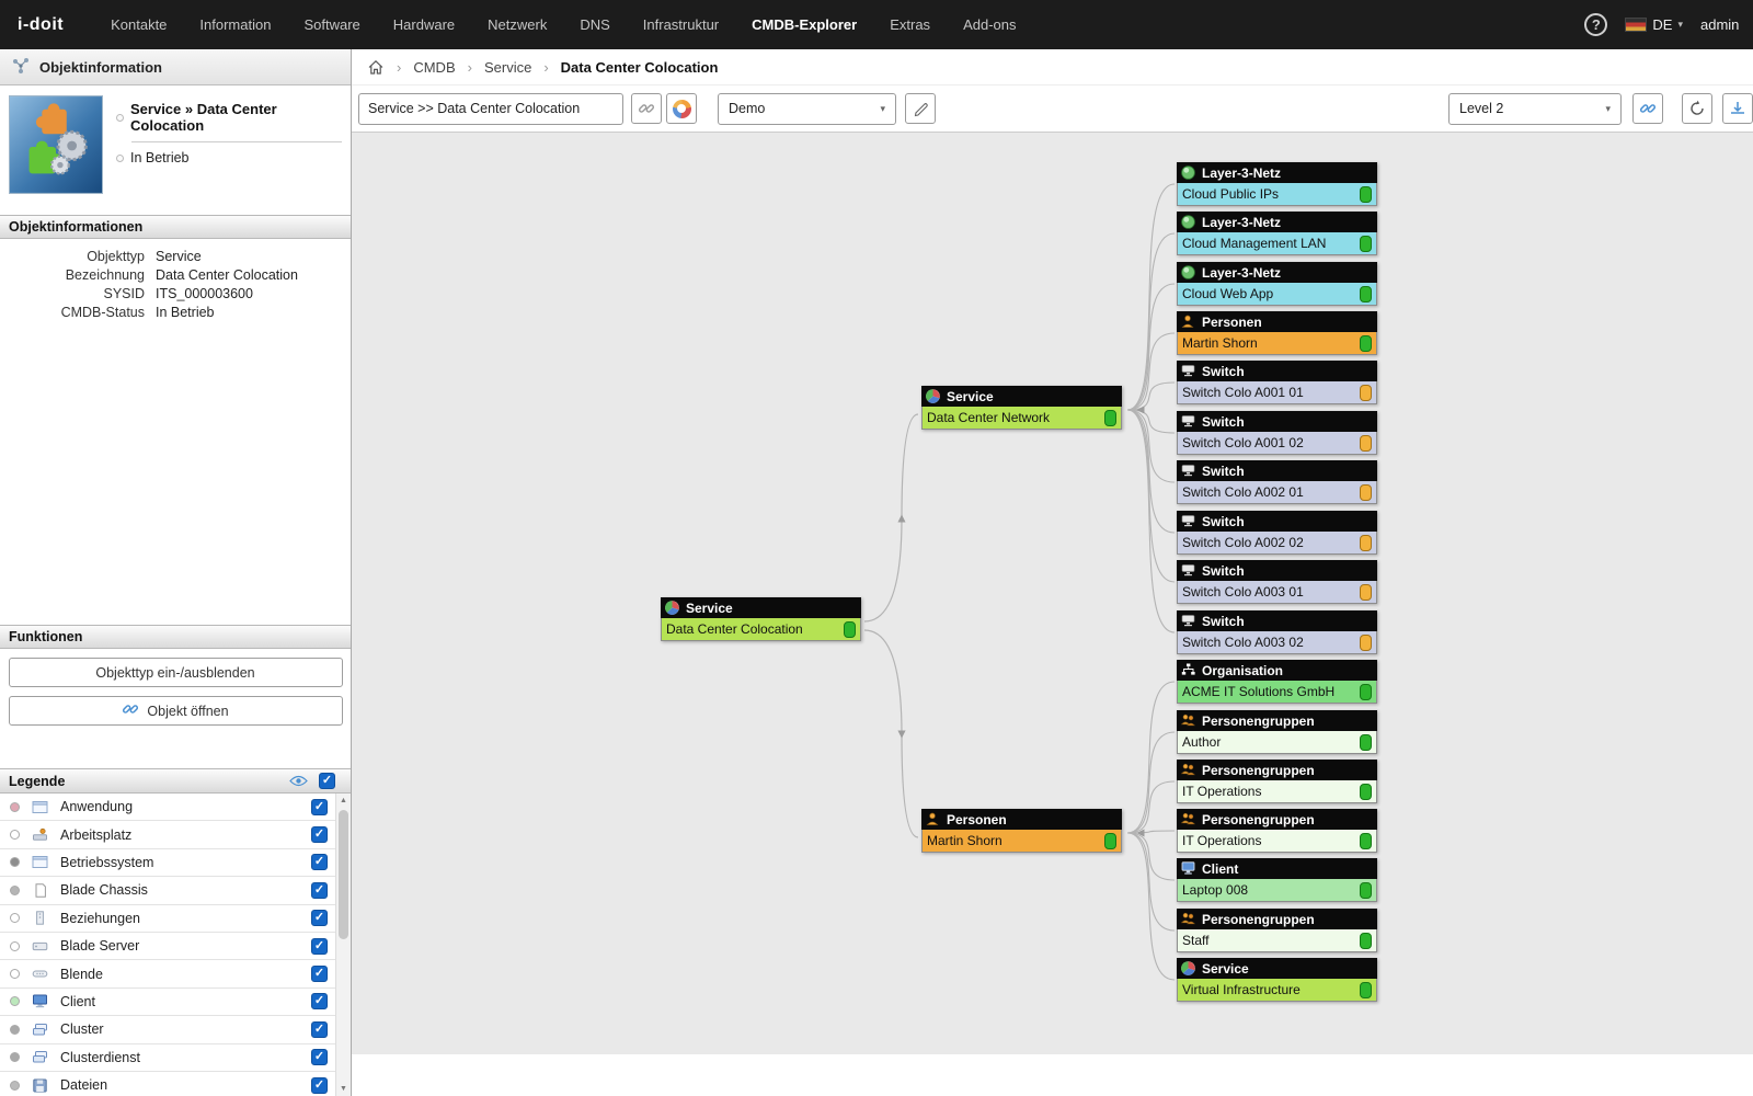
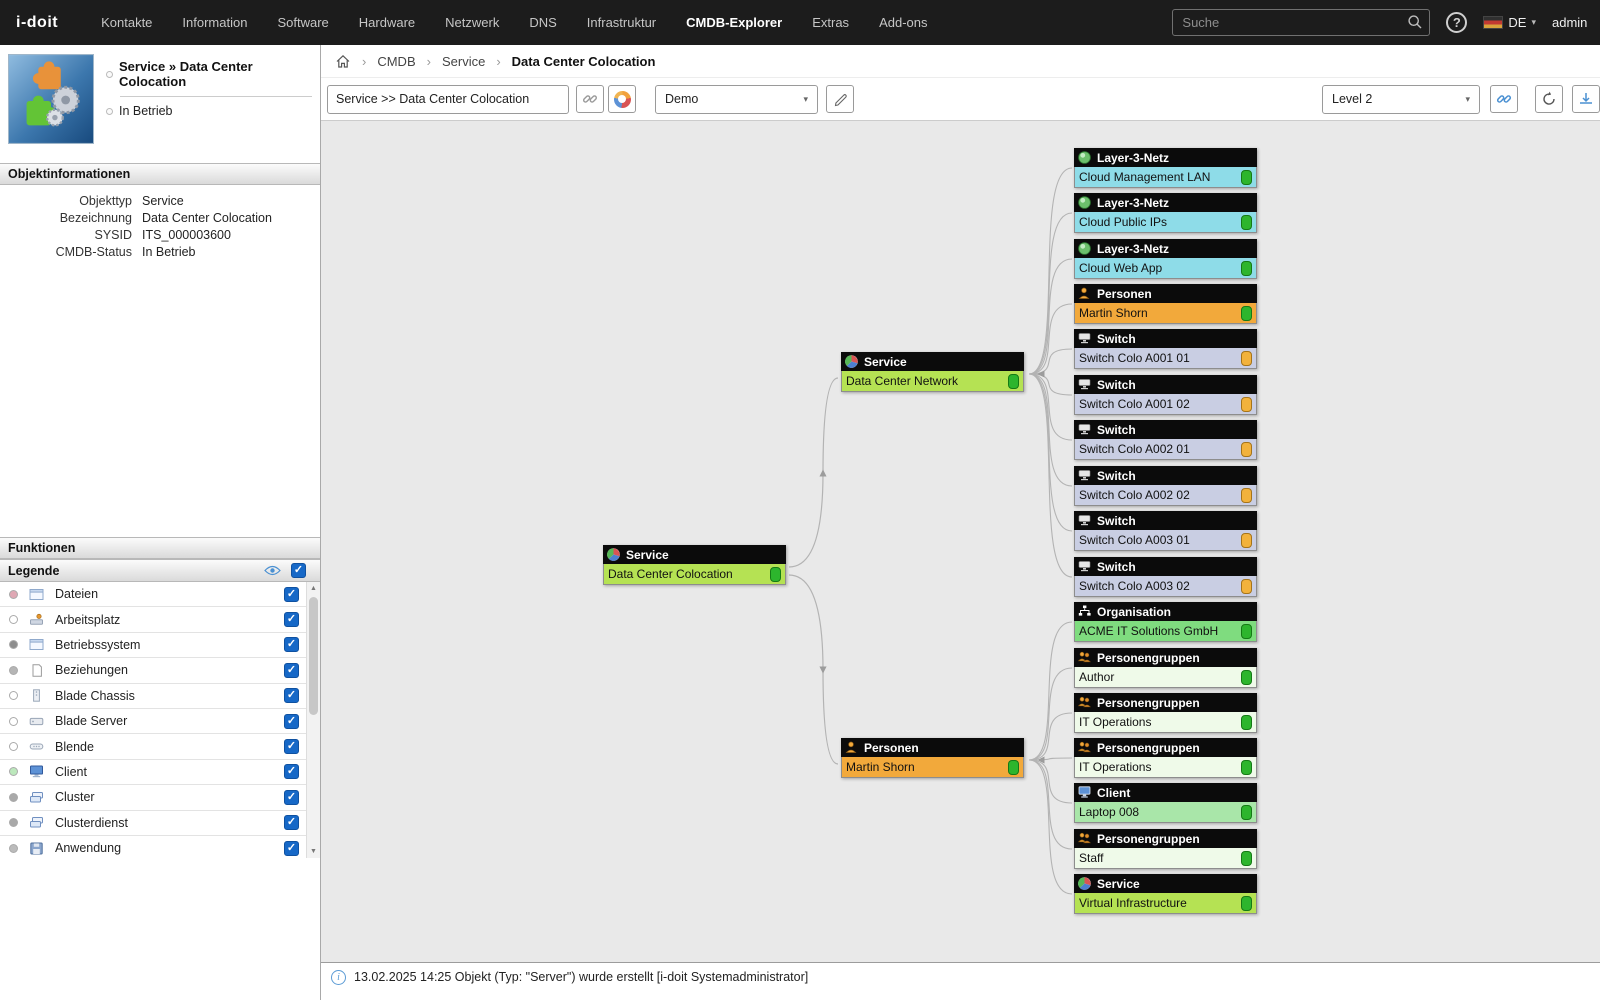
  i-doit
  Kontakte
  Information
  Software
  Hardware
  Netzwerk
  DNS
  Infrastruktur
  CMDB-Explorer
  Extras
  Add-ons
+ Suche
  ?
  DE
  ▾
  admin
- Objektinformation
  Service » Data Center Colocation
  In Betrieb
  Objektinformationen
  Objekttyp
  Service
  Bezeichnung
  Data Center Colocation
  SYSID
  ITS_000003600
  CMDB-Status
  In Betrieb
  Funktionen
- Objekttyp ein-/ausblenden
- Objekt öffnen
  Legende
  ✓
- Anwendung
+ Dateien
  ✓
  Arbeitsplatz
  ✓
  Betriebssystem
  ✓
- Blade Chassis
+ Beziehungen
  ✓
- Beziehungen
+ Blade Chassis
  ✓
  Blade Server
  ✓
  Blende
  ✓
  Client
  ✓
  Cluster
  ✓
  Clusterdienst
  ✓
- Dateien
+ Anwendung
  ✓
  ›
  CMDB
  ›
  Service
  ›
  Data Center Colocation
  Service >> Data Center Colocation
  Demo
  ▾
  Level 2
  ▾
  Service
  Data Center Colocation
  Service
  Data Center Network
  Personen
  Martin Shorn
  Layer-3-Netz
- Cloud Public IPs
+ Cloud Management LAN
  Layer-3-Netz
- Cloud Management LAN
+ Cloud Public IPs
  Layer-3-Netz
  Cloud Web App
  Personen
  Martin Shorn
  Switch
  Switch Colo A001 01
  Switch
  Switch Colo A001 02
  Switch
  Switch Colo A002 01
  Switch
  Switch Colo A002 02
  Switch
  Switch Colo A003 01
  Switch
  Switch Colo A003 02
  Organisation
  ACME IT Solutions GmbH
  Personengruppen
  Author
  Personengruppen
  IT Operations
  Personengruppen
  IT Operations
  Client
  Laptop 008
  Personengruppen
  Staff
  Service
  Virtual Infrastructure
+ i
+ 13.02.2025 14:25 Objekt (Typ: "Server") wurde erstellt [i-doit Systemadministrator]
